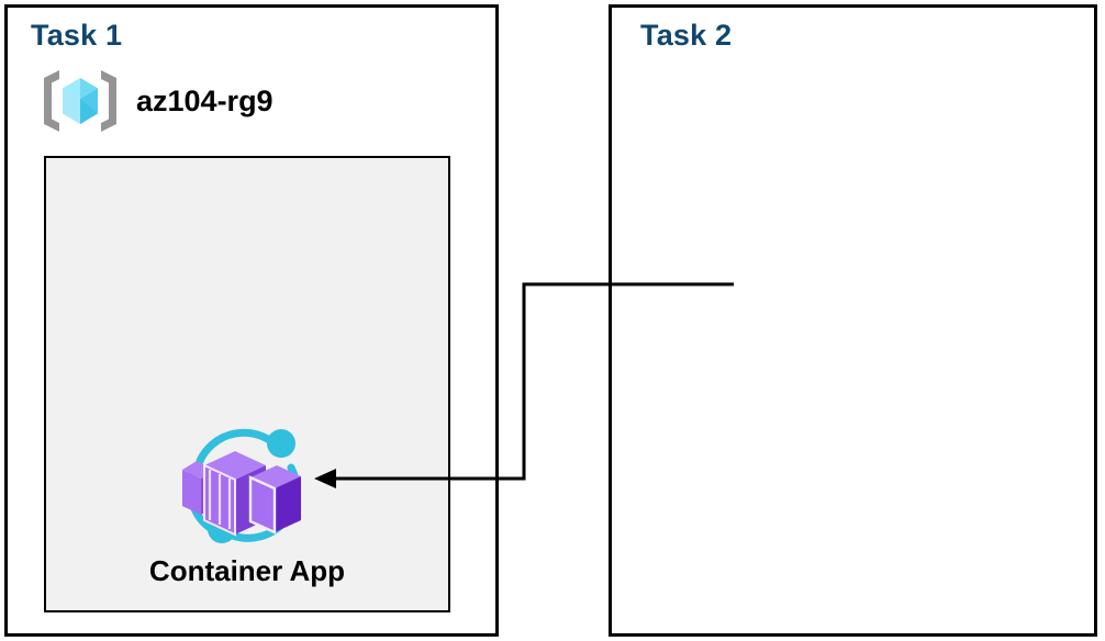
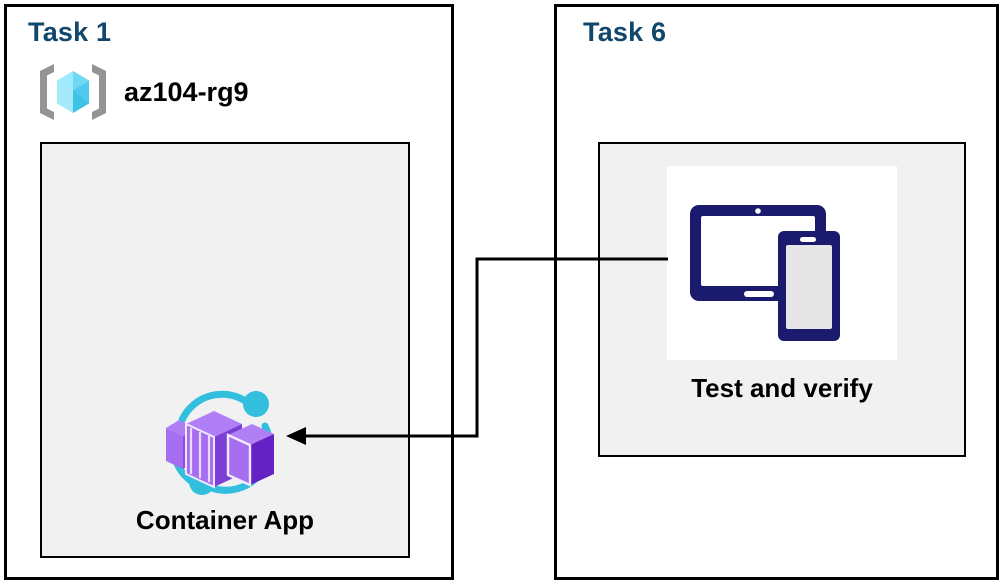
  Task 1
  az104-rg9
  Container App
- Task 2
+ Task 6
+ Test and verify
